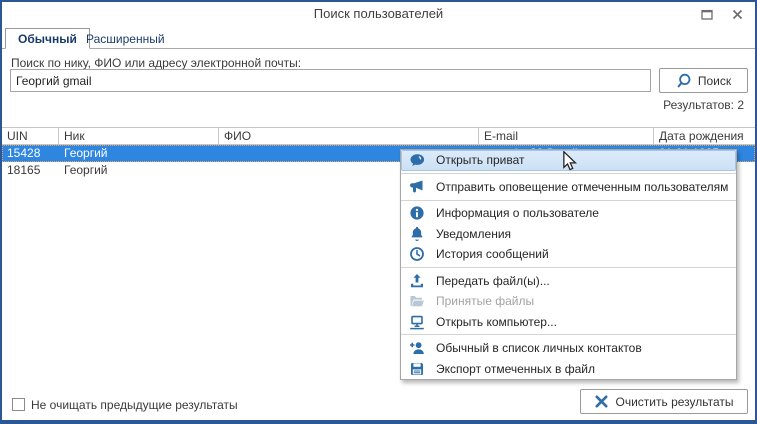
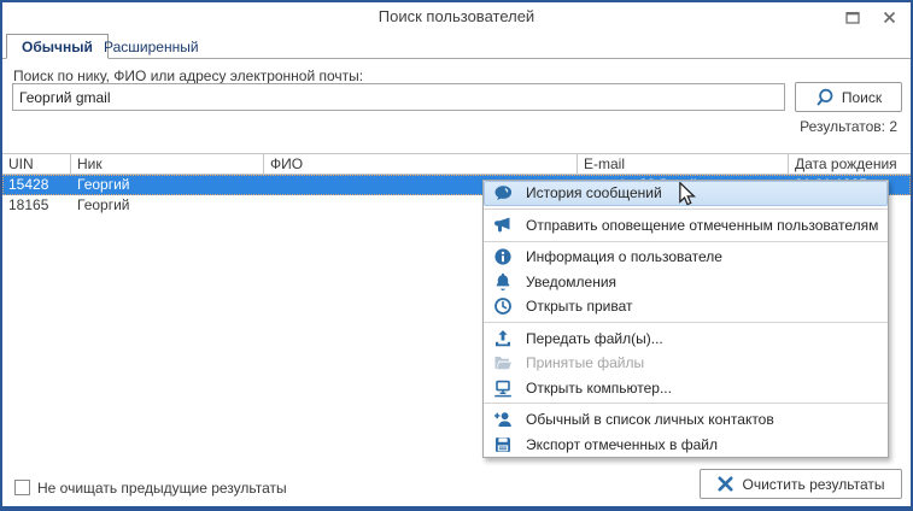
  Поиск пользователей
  Обычный
  Расширенный
  Поиск по нику, ФИО или адресу электронной почты:
  Георгий gmail
  Поиск
  Результатов: 2
  UIN
  Ник
  ФИО
  E-mail
  Дата рождения
  15428
  Георгий
  18165
  Георгий
  Не очищать предыдущие результаты
  Очистить результаты
- Открыть приват
+ История сообщений
  Отправить оповещение отмеченным пользователям
  Информация о пользователе
  Уведомления
- История сообщений
+ Открыть приват
  Передать файл(ы)...
  Принятые файлы
  Открыть компьютер...
  Обычный в список личных контактов
  Экспорт отмеченных в файл
